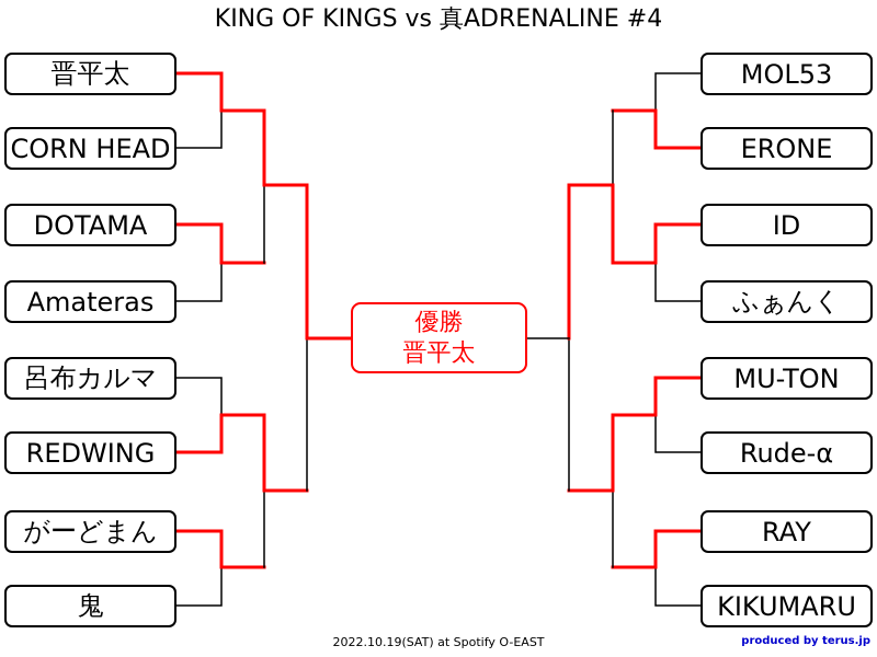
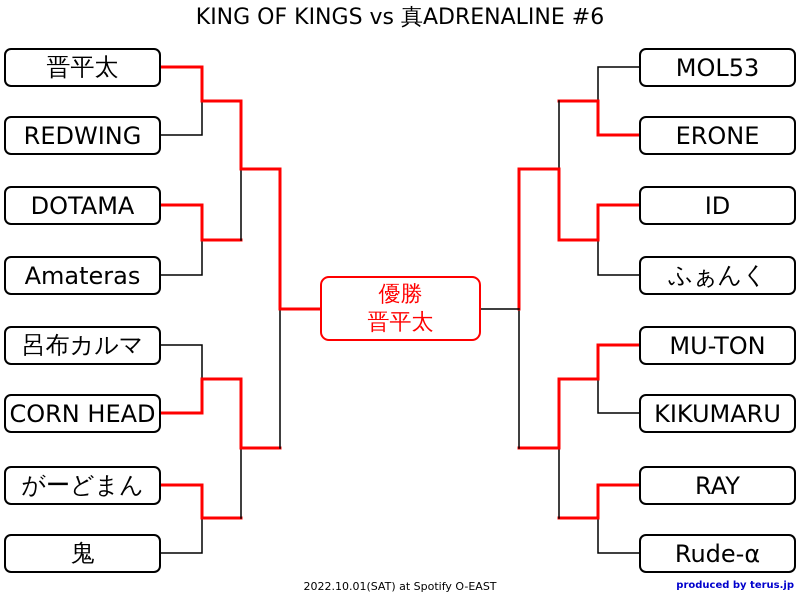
- KING OF KINGS vs 真ADRENALINE #4
+ KING OF KINGS vs 真ADRENALINE #6
  晋平太
- CORN HEAD
+ REDWING
  DOTAMA
  Amateras
  呂布カルマ
- REDWING
+ CORN HEAD
  がーどまん
  鬼
  MOL53
  ERONE
  ID
  ふぁんく
  MU-TON
- Rude-α
+ KIKUMARU
  RAY
- KIKUMARU
+ Rude-α
  優勝
  晋平太
- 2022.10.19(SAT) at Spotify O-EAST
+ 2022.10.01(SAT) at Spotify O-EAST
  produced by terus.jp
